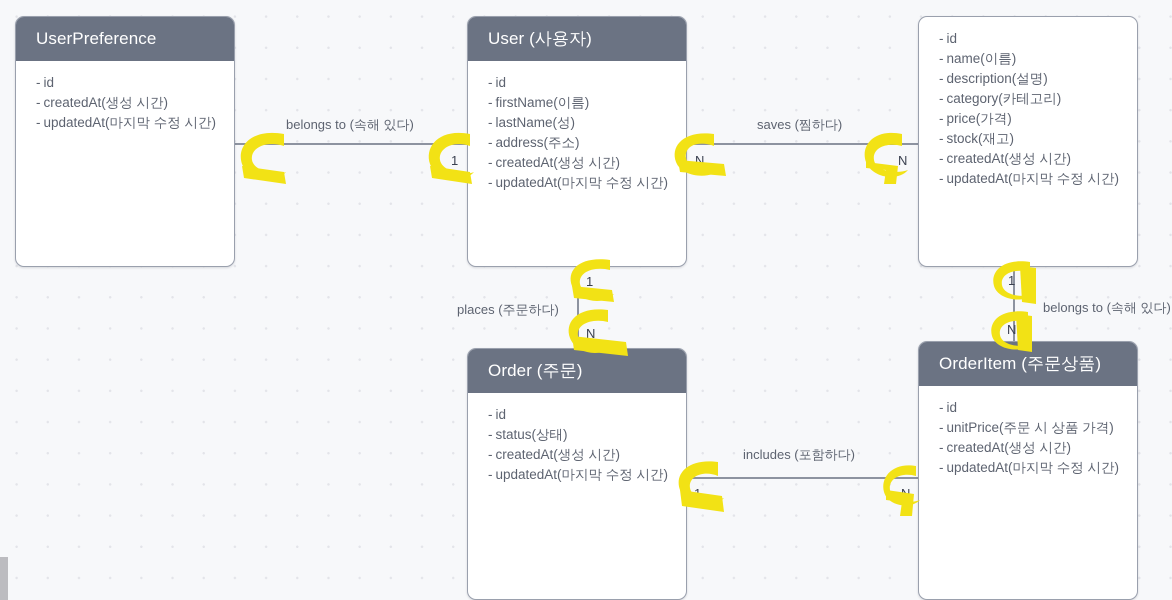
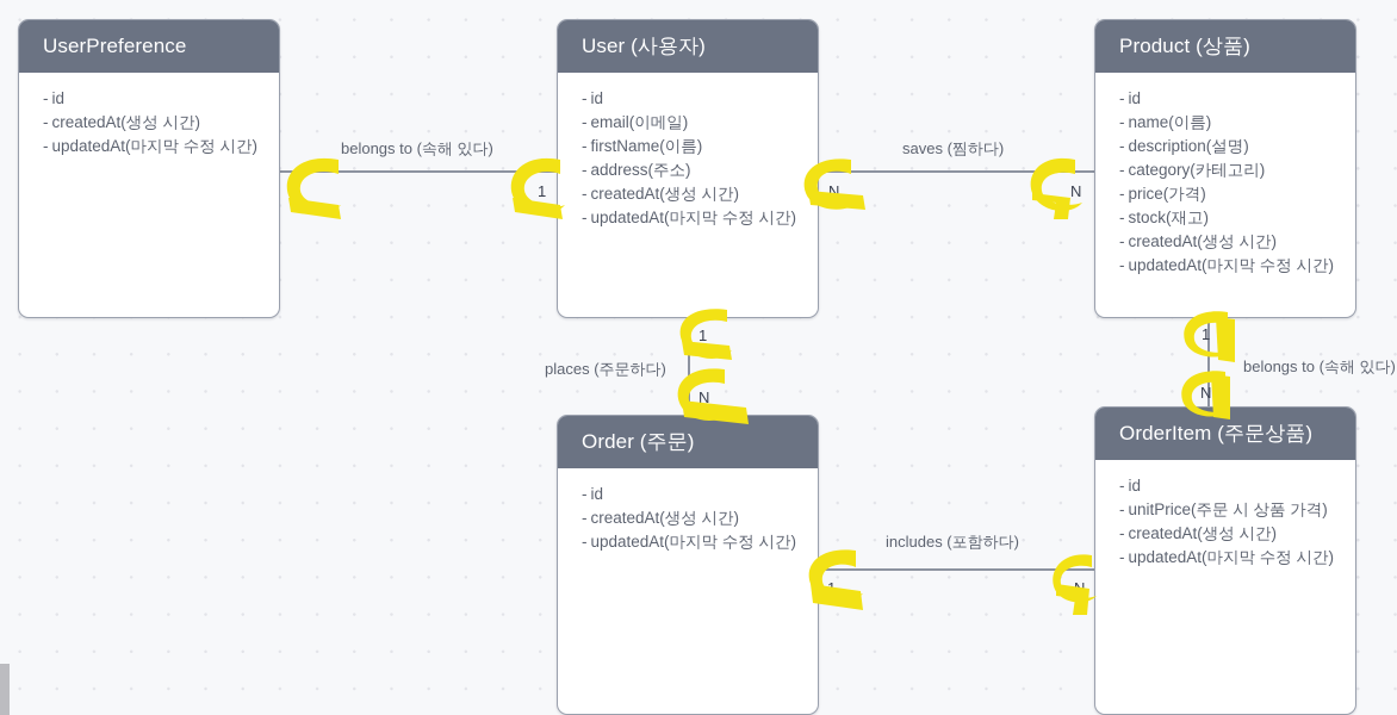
  belongs to (속해 있다)
  saves (찜하다)
  places (주문하다)
  belongs to (속해 있다)
  includes (포함하다)
  1
  N
  N
  1
  N
  1
  N
  UserPreference
  - id
  - createdAt(생성 시간)
  - updatedAt(마지막 수정 시간)
  User (사용자)
  - id
+ - email(이메일)
  - firstName(이름)
- - lastName(성)
  - address(주소)
  - createdAt(생성 시간)
  - updatedAt(마지막 수정 시간)
+ Product (상품)
  - id
  - name(이름)
  - description(설명)
  - category(카테고리)
  - price(가격)
  - stock(재고)
  - createdAt(생성 시간)
  - updatedAt(마지막 수정 시간)
  Order (주문)
  - id
- - status(상태)
  - createdAt(생성 시간)
  - updatedAt(마지막 수정 시간)
  OrderItem (주문상품)
  - id
  - unitPrice(주문 시 상품 가격)
  - createdAt(생성 시간)
  - updatedAt(마지막 수정 시간)
